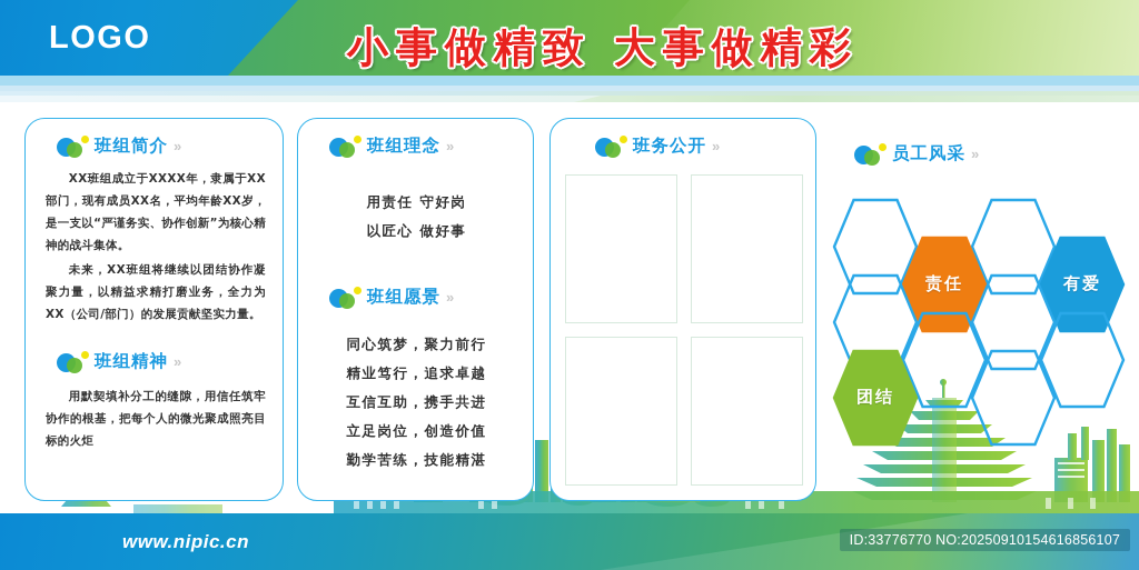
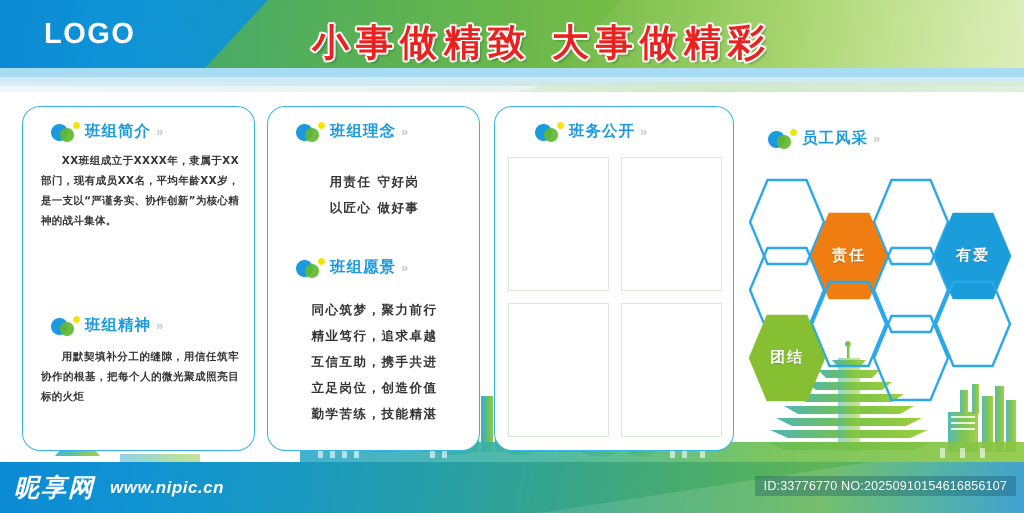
  LOGO
  小事做精致 大事做精彩
  班组简介
  »
  XX班组成立于XXXX年，隶属于XX部门，现有成员XX名，平均年龄XX岁，是一支以“严谨务实、协作创新”为核心精神的战斗集体。
- 未来，XX班组将继续以团结协作凝聚力量，以精益求精打磨业务，全力为XX（公司/部门）的发展贡献坚实力量。
  班组精神
  »
  用默契填补分工的缝隙，用信任筑牢协作的根基，把每个人的微光聚成照亮目标的火炬
  班组理念
  »
  用责任 守好岗
  以匠心 做好事
  班组愿景
  »
  同心筑梦，聚力前行
  精业笃行，追求卓越
  互信互助，携手共进
  立足岗位，创造价值
  勤学苦练，技能精湛
  班务公开
  »
  员工风采
  »
  责任
  有爱
  团结
+ 昵享网
  www.nipic.cn
  ID:33776770 NO:20250910154616856107
